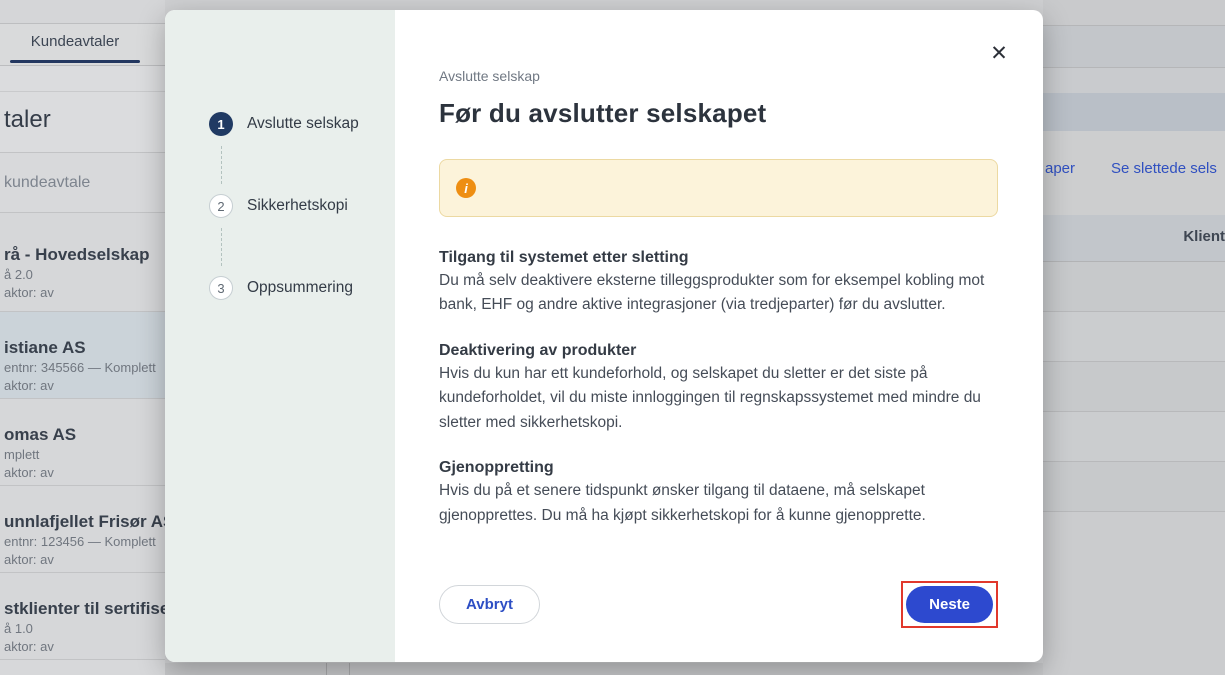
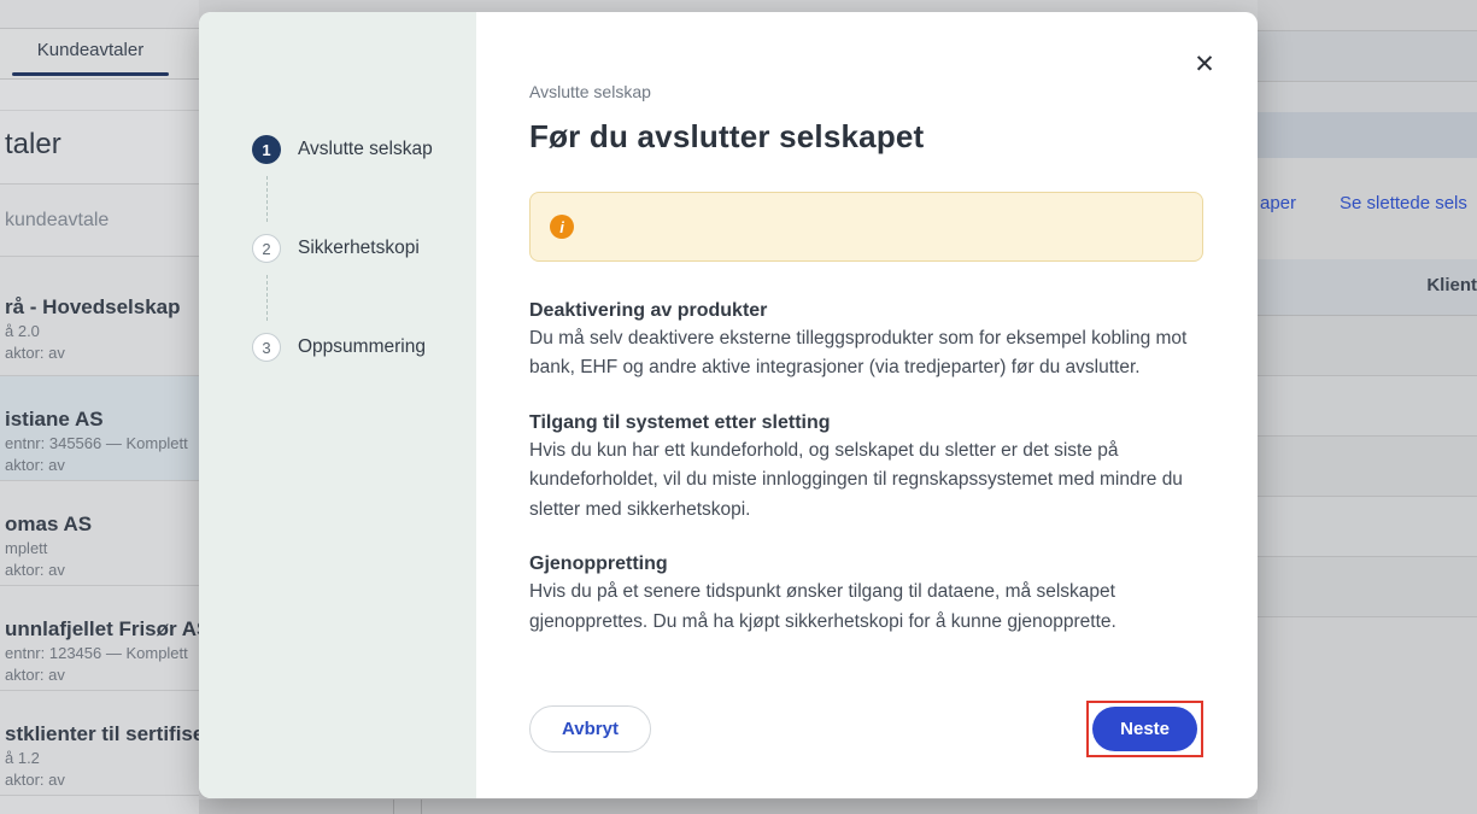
  Kundeavtaler
  taler
  kundeavtale
  rå - Hovedselskap
  å 2.0
  aktor: av
  istiane AS
  entnr: 345566 — Komplett
  aktor: av
  omas AS
  mplett
  aktor: av
  unnlafjellet Frisør A
  entnr: 123456 — Komplett
  aktor: av
  stklienter til sertifis
- å 1.0
+ å 1.2
  aktor: av
  aper
  Se slettede sels
  Klient
  1
  Avslutte selskap
  2
  Sikkerhetskopi
  3
  Oppsummering
  ✕
  Avslutte selskap
  Før du avslutter selskapet
  i
- Tilgang til systemet etter sletting
+ Deaktivering av produkter
  Du må selv deaktivere eksterne tilleggsprodukter som for eksempel kobling mot bank, EHF og andre aktive integrasjoner (via tredjeparter) før du avslutter.
- Deaktivering av produkter
+ Tilgang til systemet etter sletting
  Hvis du kun har ett kundeforhold, og selskapet du sletter er det siste på kundeforholdet, vil du miste innloggingen til regnskapssystemet med mindre du sletter med sikkerhetskopi.
  Gjenoppretting
  Hvis du på et senere tidspunkt ønsker tilgang til dataene, må selskapet gjenopprettes. Du må ha kjøpt sikkerhetskopi for å kunne gjenopprette.
  Avbryt
  Neste
